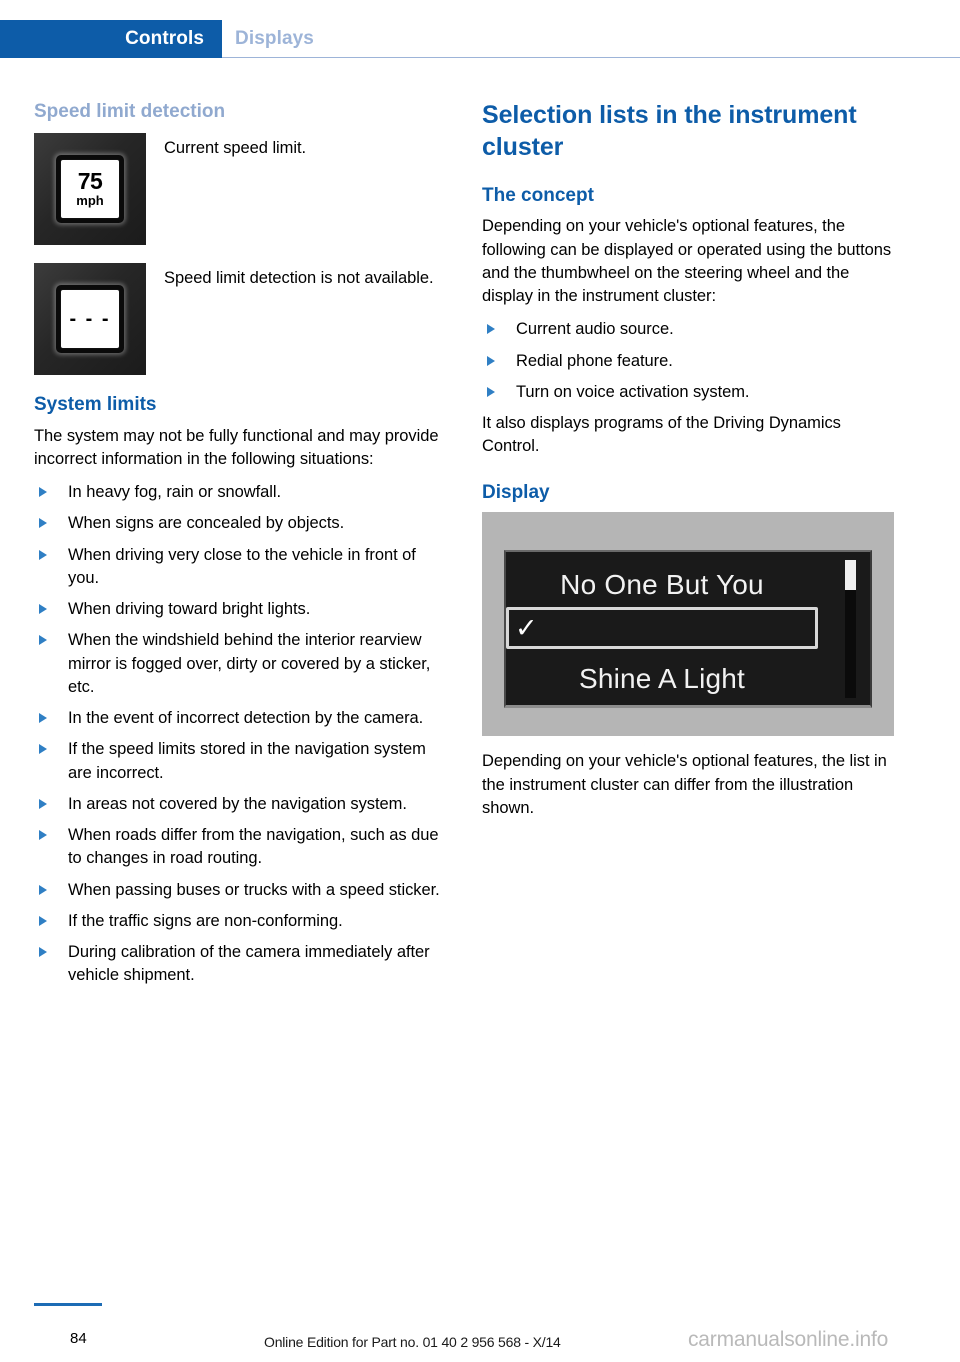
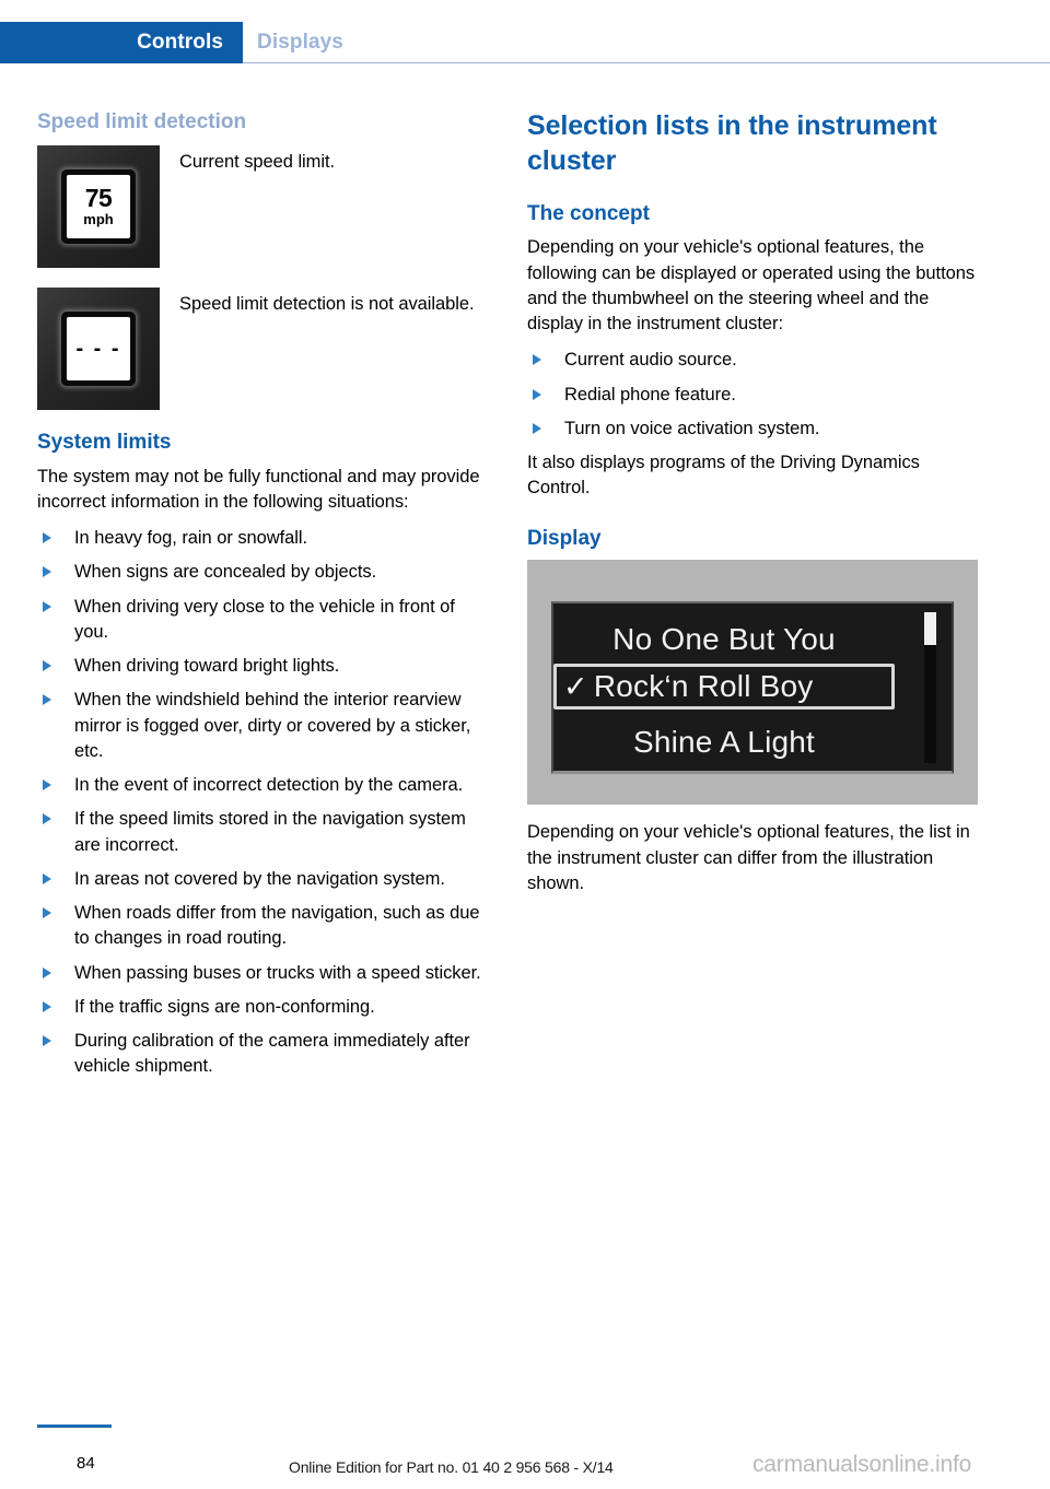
  Controls
  Displays
  Speed limit detection
  75
  mph
  Current speed limit.
  - - -
  Speed limit detection is not available.
  System limits
  The system may not be fully functional and may provide incorrect information in the following situations:
  In heavy fog, rain or snowfall.
  When signs are concealed by objects.
  When driving very close to the vehicle in front of you.
  When driving toward bright lights.
  When the windshield behind the interior rearview mirror is fogged over, dirty or covered by a sticker, etc.
  In the event of incorrect detection by the camera.
  If the speed limits stored in the navigation system are incorrect.
  In areas not covered by the navigation system.
  When roads differ from the navigation, such as due to changes in road routing.
  When passing buses or trucks with a speed sticker.
  If the traffic signs are non-conforming.
  During calibration of the camera immediately after vehicle shipment.
  Selection lists in the instrument cluster
  The concept
  Depending on your vehicle's optional features, the following can be displayed or operated using the buttons and the thumbwheel on the steering wheel and the display in the instrument cluster:
  Current audio source.
  Redial phone feature.
  Turn on voice activation system.
  It also displays programs of the Driving Dynamics Control.
  Display
  No One But You
  ✓
+ Rock‘n Roll Boy
  Shine A Light
  Depending on your vehicle's optional features, the list in the instrument cluster can differ from the illustration shown.
  84
  Online Edition for Part no. 01 40 2 956 568 - X/14
  carmanualsonline.info
